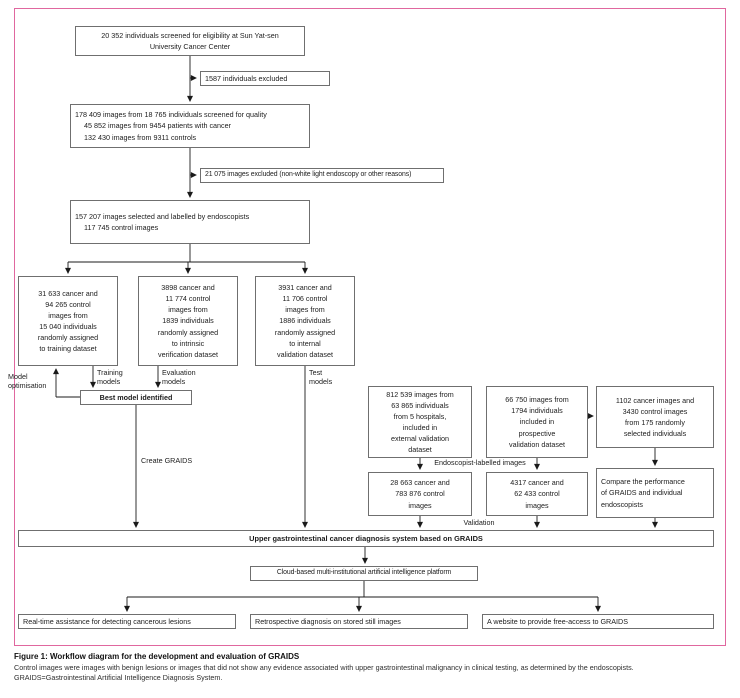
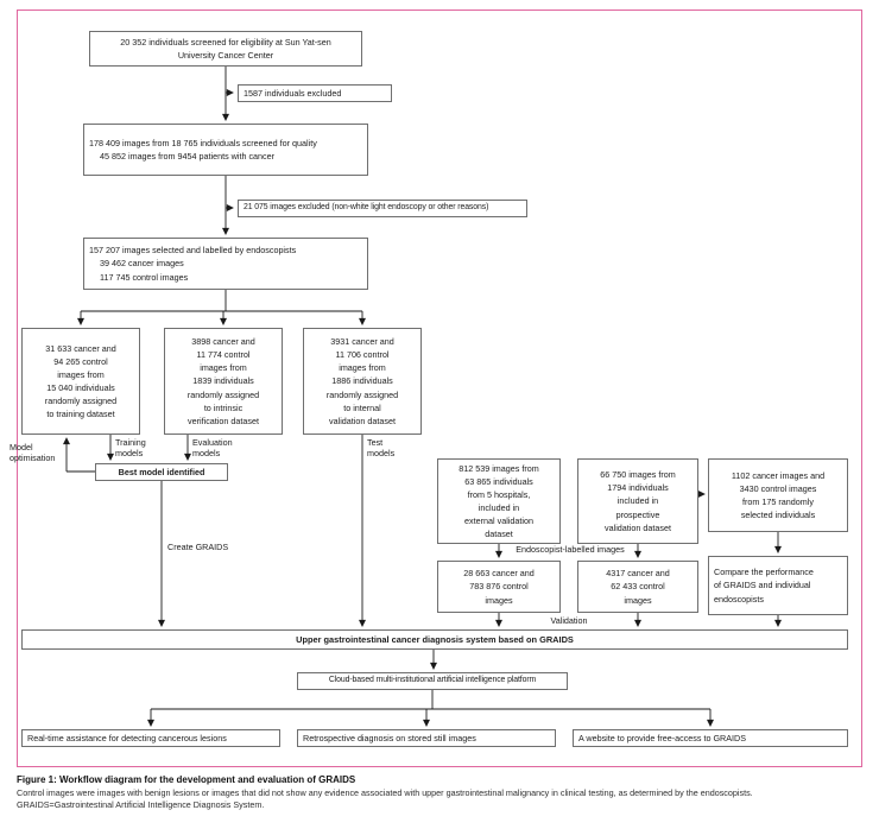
  20 352 individuals screened for eligibility at Sun Yat-sen
  University Cancer Center
  1587 individuals excluded
  178 409 images from 18 765 individuals screened for quality
  45 852 images from 9454 patients with cancer
- 132 430 images from 9311 controls
  157 207 images selected and labelled by endoscopists
+ 39 462 cancer images
  117 745 control images
  31 633 cancer and
  94 265 control
  images from
  15 040 individuals
  randomly assigned
  to training dataset
  3898 cancer and
  11 774 control
  images from
  1839 individuals
  randomly assigned
  to intrinsic
  verification dataset
  3931 cancer and
  11 706 control
  images from
  1886 individuals
  randomly assigned
  to internal
  validation dataset
  Best model identified
  812 539 images from
  63 865 individuals
  from 5 hospitals,
  included in
  external validation
  dataset
  66 750 images from
  1794 individuals
  included in
  prospective
  validation dataset
  1102 cancer images and
  3430 control images
  from 175 randomly
  selected individuals
  28 663 cancer and
  783 876 control
  images
  4317 cancer and
  62 433 control
  images
  Compare the performance
  of GRAIDS and individual
  endoscopists
  Upper gastrointestinal cancer diagnosis system based on GRAIDS
  Real-time assistance for detecting cancerous lesions
  Retrospective diagnosis on stored still images
  A website to provide free-access to GRAIDS
  Model
  optimisation
  Training
  models
  Evaluation
  models
  Test
  models
  Create GRAIDS
  Endoscopist-labelled images
  Validation
  Figure 1: Workflow diagram for the development and evaluation of GRAIDS
  Control images were images with benign lesions or images that did not show any evidence associated with upper gastrointestinal malignancy in clinical testing, as determined by the endoscopists.
  GRAIDS=Gastrointestinal Artificial Intelligence Diagnosis System.
